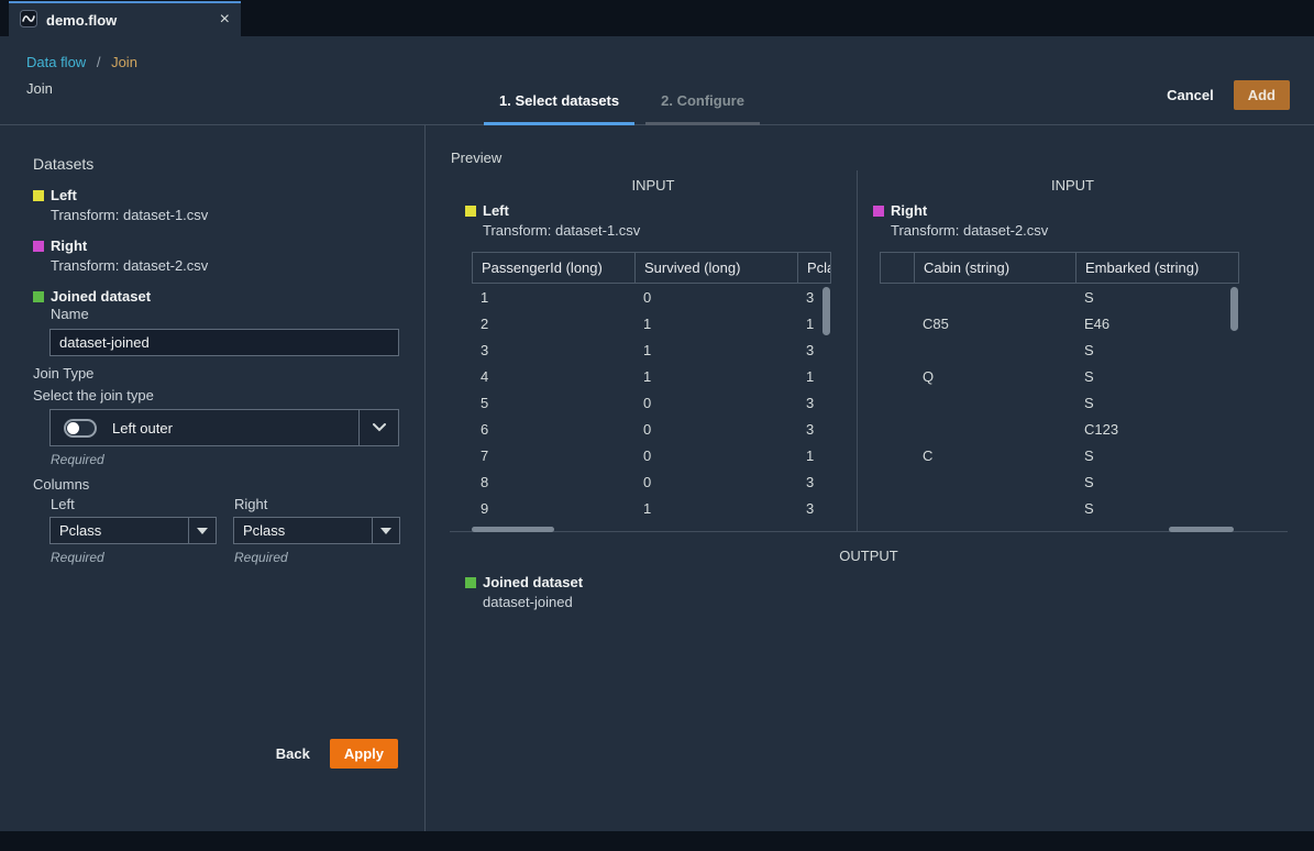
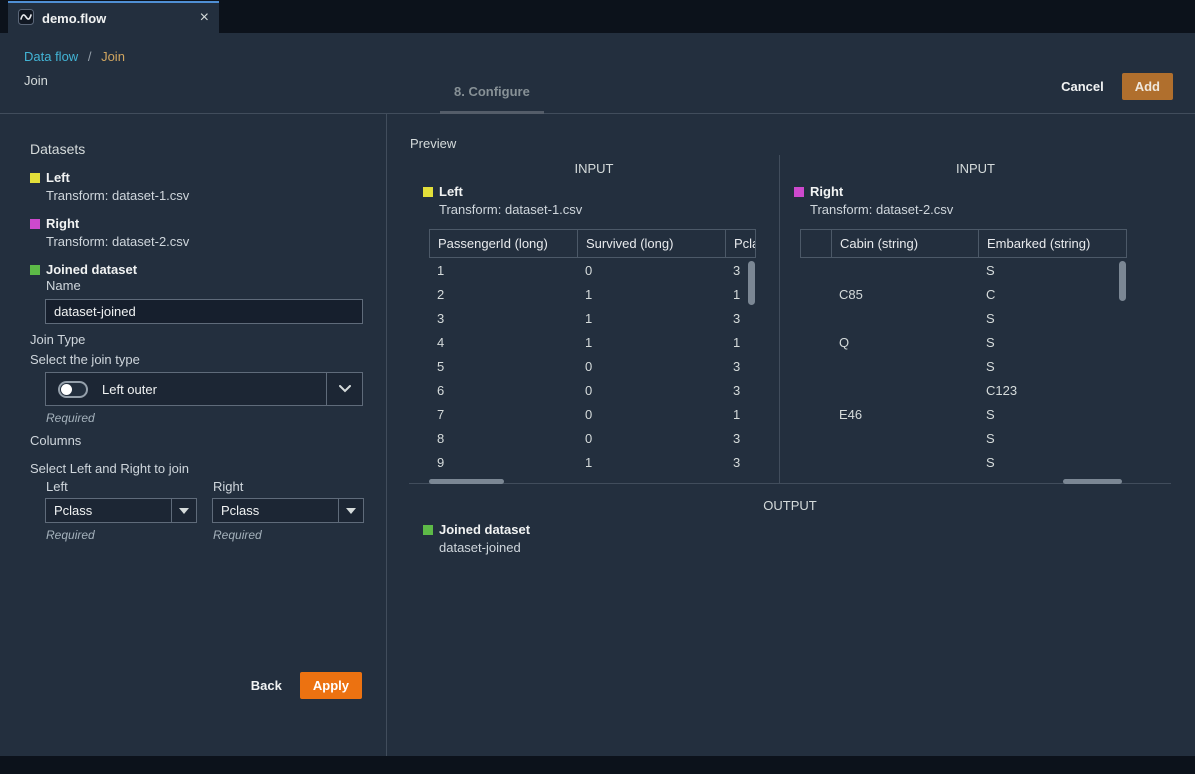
  demo.flow
  ×
  Data flow / Join
  Join
- 1. Select datasets
- 2. Configure
+ 8. Configure
  Cancel
  Add
  Datasets
  Left
  Transform: dataset-1.csv
  Right
  Transform: dataset-2.csv
  Joined dataset
  Name
  dataset-joined
  Join Type
  Select the join type
  Left outer
  Required
  Columns
+ Select Left and Right to join
  Left
  Pclass
  Required
  Right
  Pclass
  Required
  Back
  Apply
  Preview
  INPUT
  Left
  Transform: dataset-1.csv
  PassengerId (long)
  Survived (long)
  Pcla
  1
  0
  3
  2
  1
  1
  3
  1
  3
  4
  1
  1
  5
  0
  3
  6
  0
  3
  7
  0
  1
  8
  0
  3
  9
  1
  3
  INPUT
  Right
  Transform: dataset-2.csv
  Cabin (string)
  Embarked (string)
  S
  C85
- E46
+ C
  S
  Q
  S
  S
  C123
- C
+ E46
  S
  S
  S
  OUTPUT
  Joined dataset
  dataset-joined
